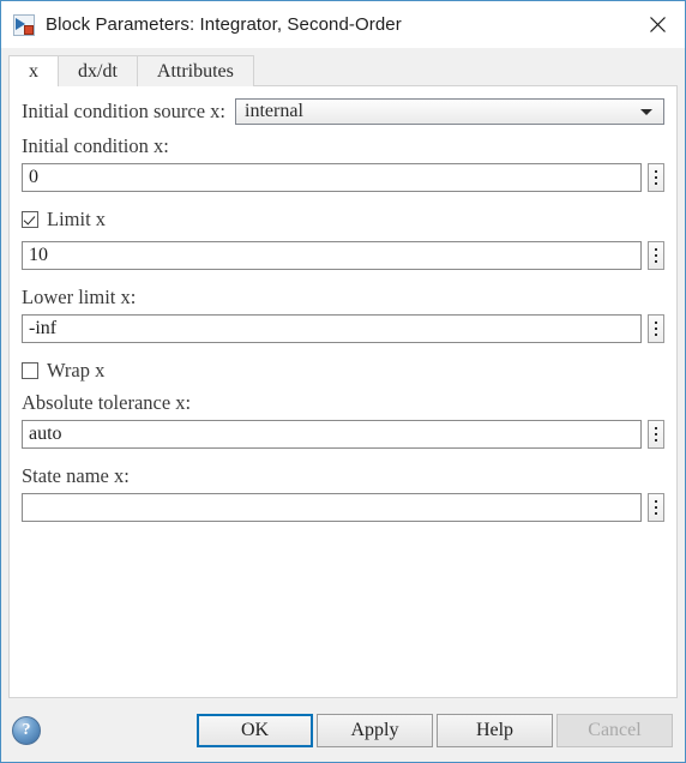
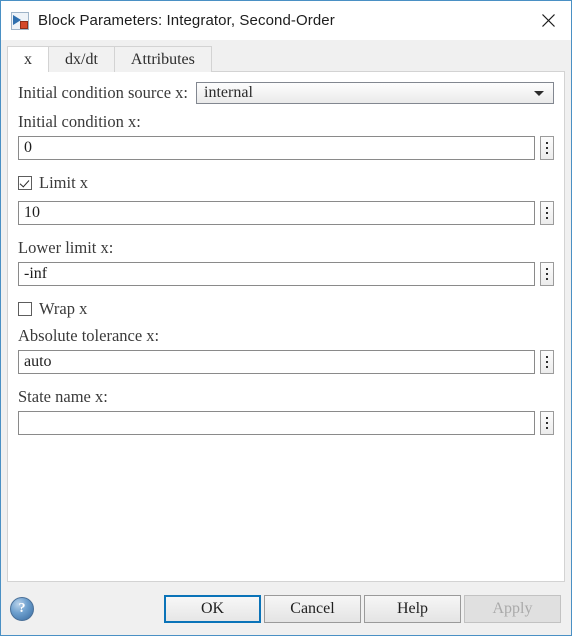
  Block Parameters: Integrator, Second-Order
  x
  dx/dt
  Attributes
  Initial condition source x:
  internal
  Initial condition x:
  0
  Limit x
  10
  Lower limit x:
  -inf
  Wrap x
  Absolute tolerance x:
  auto
  State name x:
  ?
  OK
- Apply
+ Cancel
  Help
- Cancel
+ Apply
